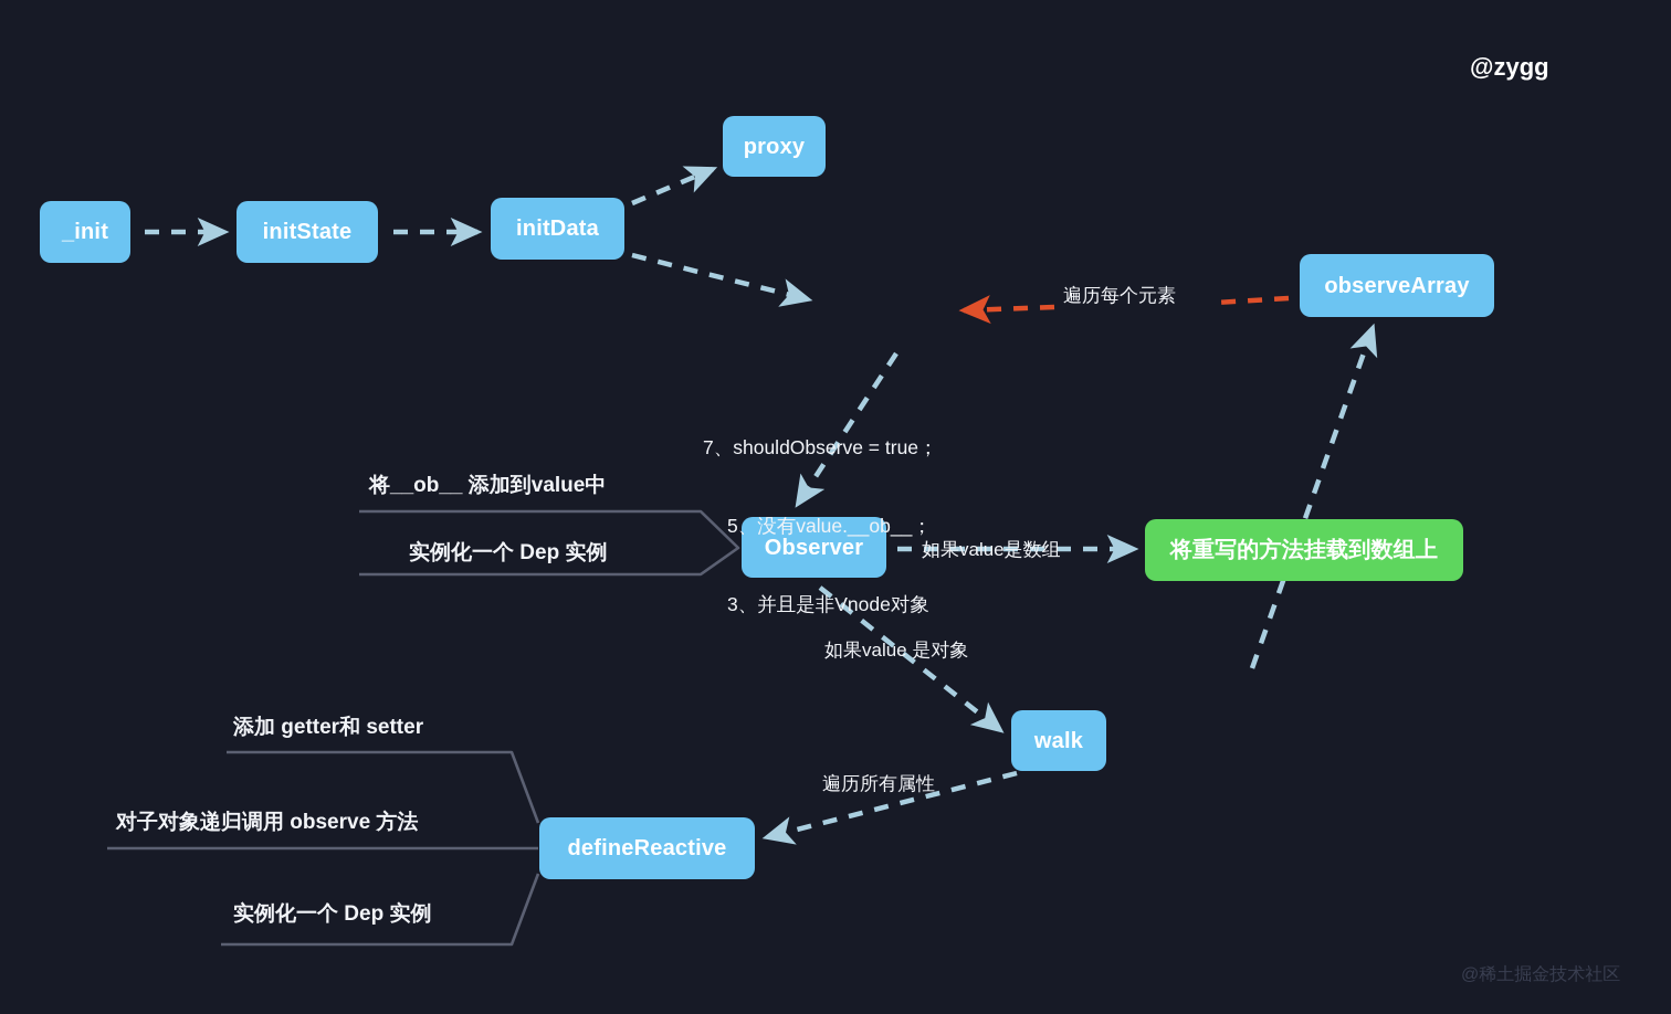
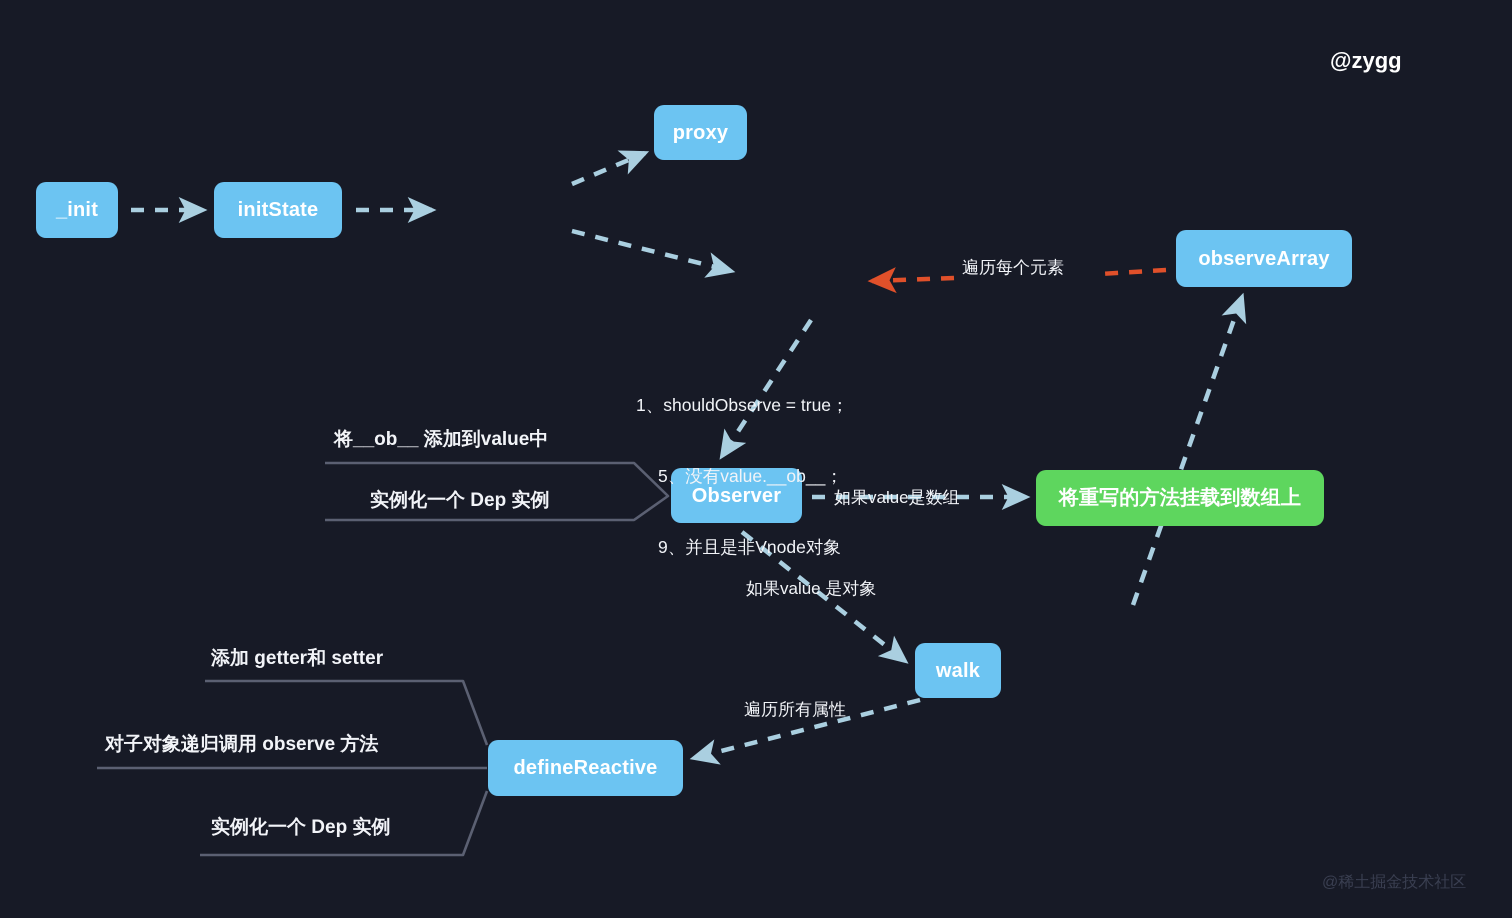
  _init
  initState
- initData
  proxy
  observeArray
  Observer
  将重写的方法挂载到数组上
  walk
  defineReactive
  遍历每个元素
  如果value是数组
  如果value 是对象
  遍历所有属性
- 7、shouldObserve = true；
+ 1、shouldObserve = true；
  5、没有value.__ob__；
- 3、并且是非Vnode对象
+ 9、并且是非Vnode对象
  将__ob__ 添加到value中
  实例化一个 Dep 实例
  添加 getter和 setter
  对子对象递归调用 observe 方法
  实例化一个 Dep 实例
  @zygg
  @稀土掘金技术社区
